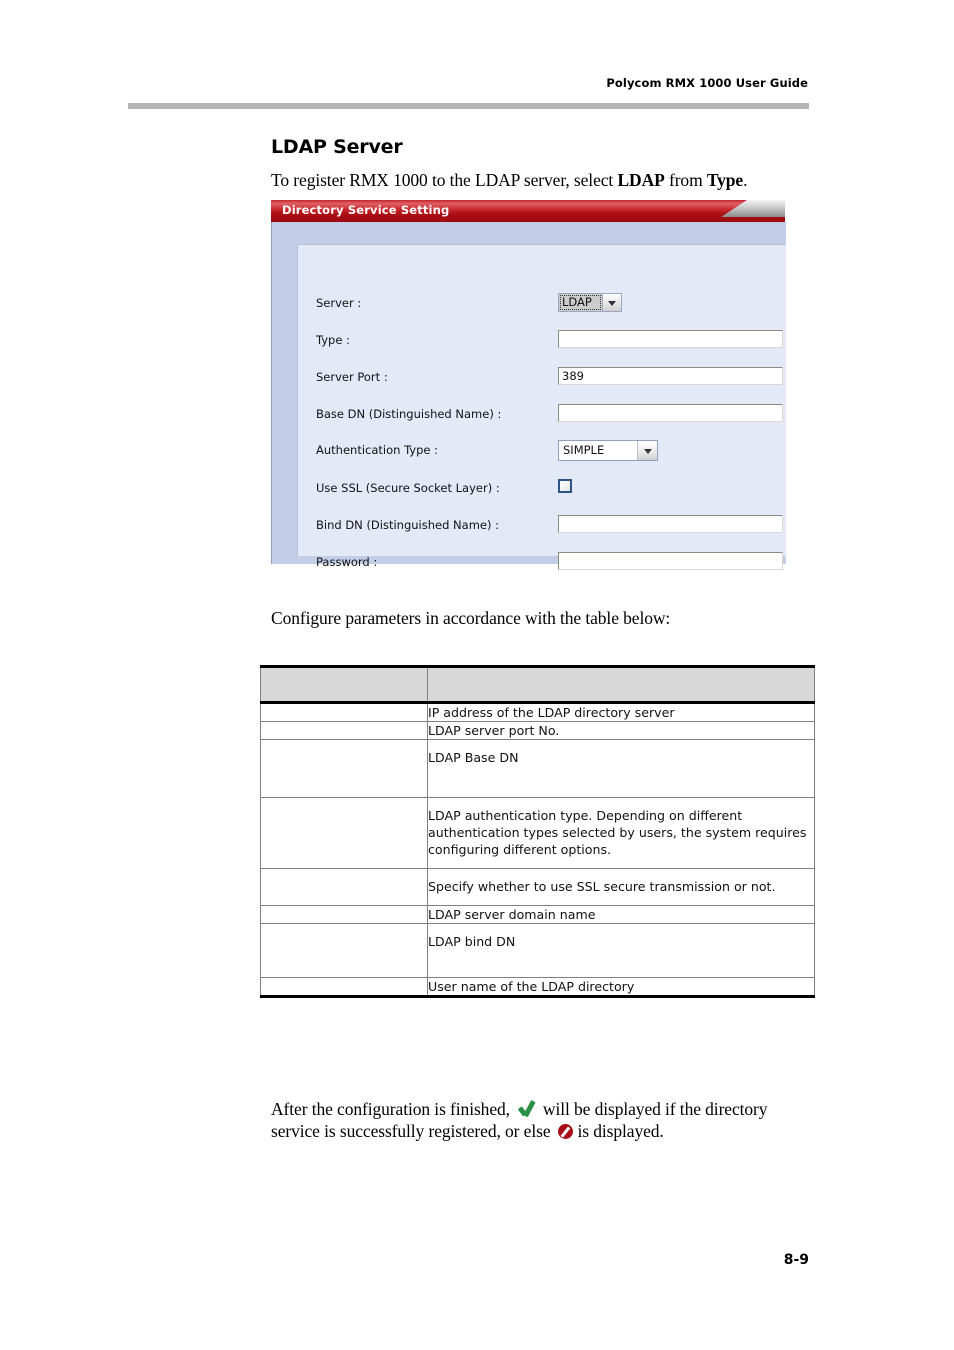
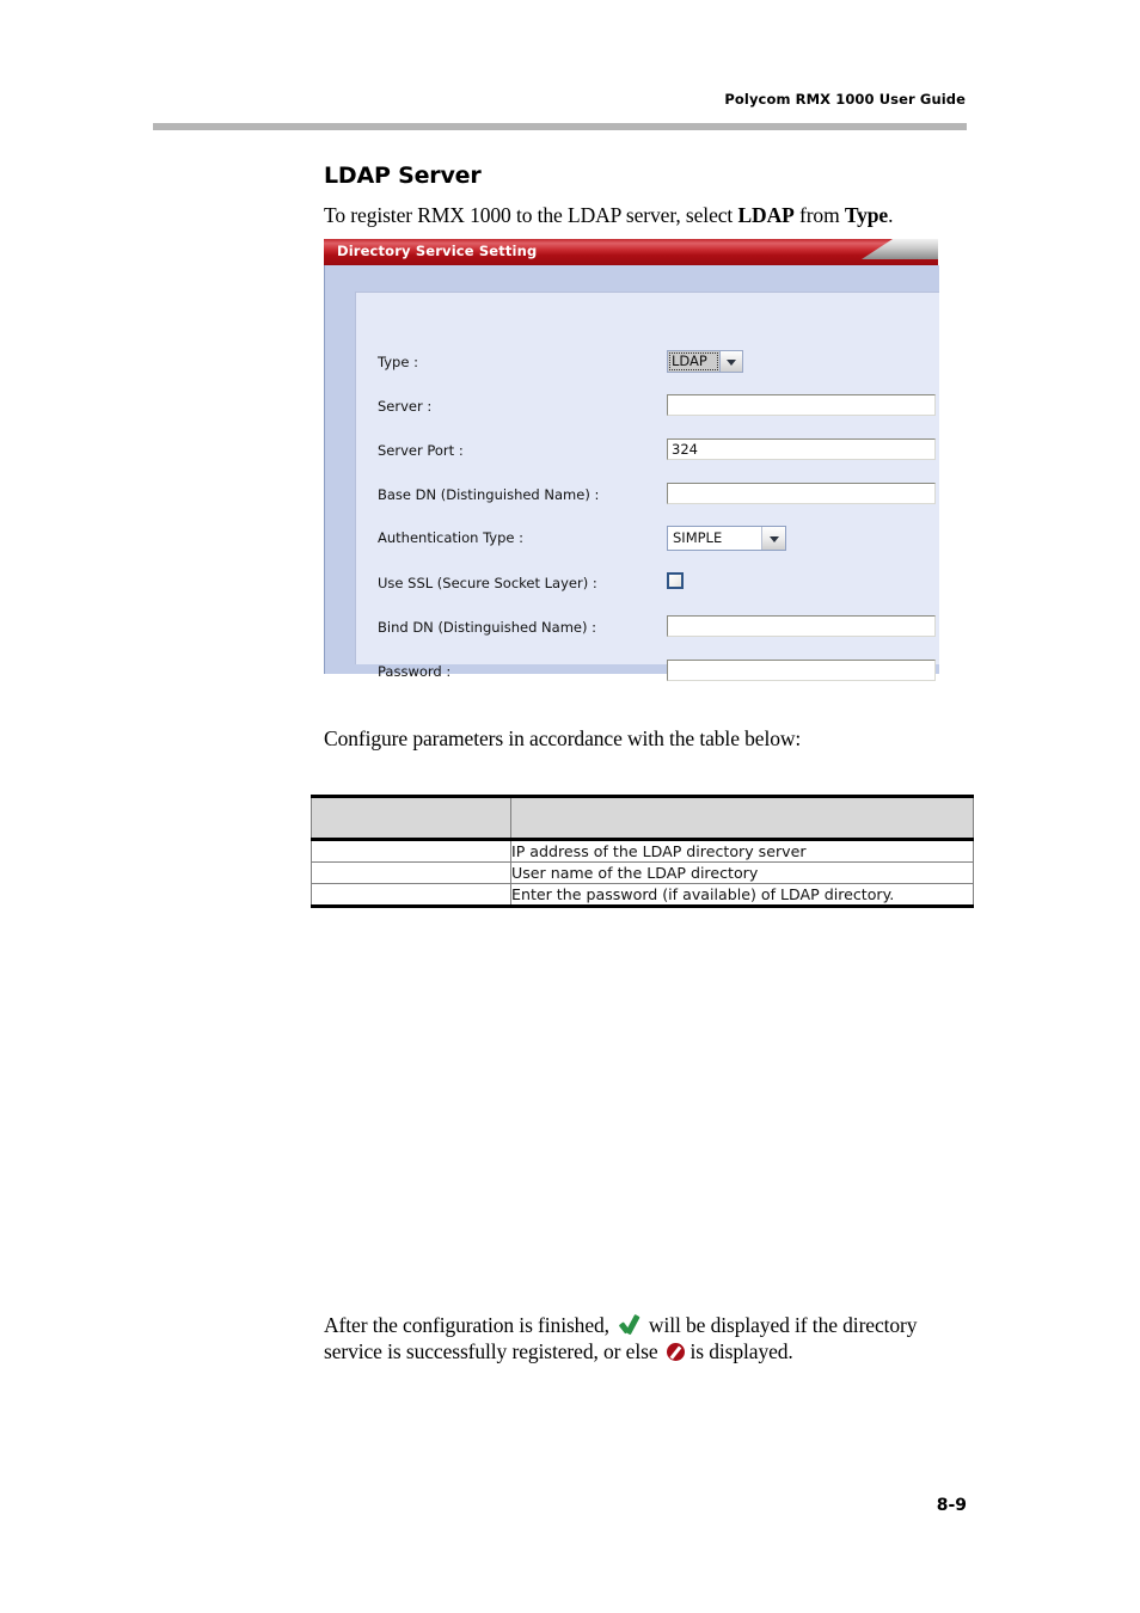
  Polycom RMX 1000 User Guide
  LDAP Server
  To register RMX 1000 to the LDAP server, select LDAP from Type.
  Directory Service Setting
- Server :
+ Type :
  LDAP
- Type :
+ Server :
  Server Port :
- 389
+ 324
  Base DN (Distinguished Name) :
  Authentication Type :
  SIMPLE
  Use SSL (Secure Socket Layer) :
  Bind DN (Distinguished Name) :
  Password :
  Configure parameters in accordance with the table below:
  	IP address of the LDAP directory server
- 	LDAP server port No.
- 	LDAP Base DN
- 	LDAP authentication type. Depending on different authentication types selected by users, the system requires configuring different options.
- 	Specify whether to use SSL secure transmission or not.
- 	LDAP server domain name
- 	LDAP bind DN
  	User name of the LDAP directory
+ 	Enter the password (if available) of LDAP directory.
  After the configuration is finished, will be displayed if the directory service is successfully registered, or else is displayed.
  8-9
